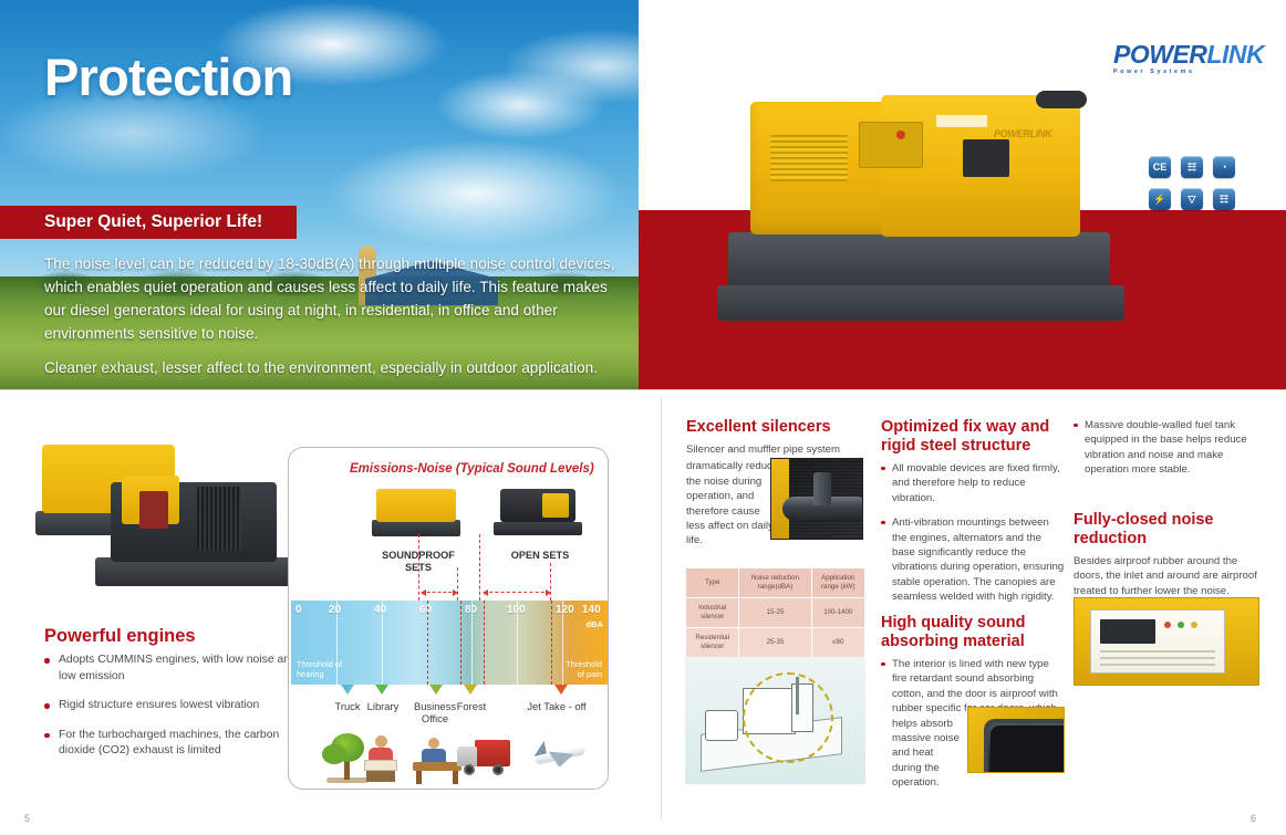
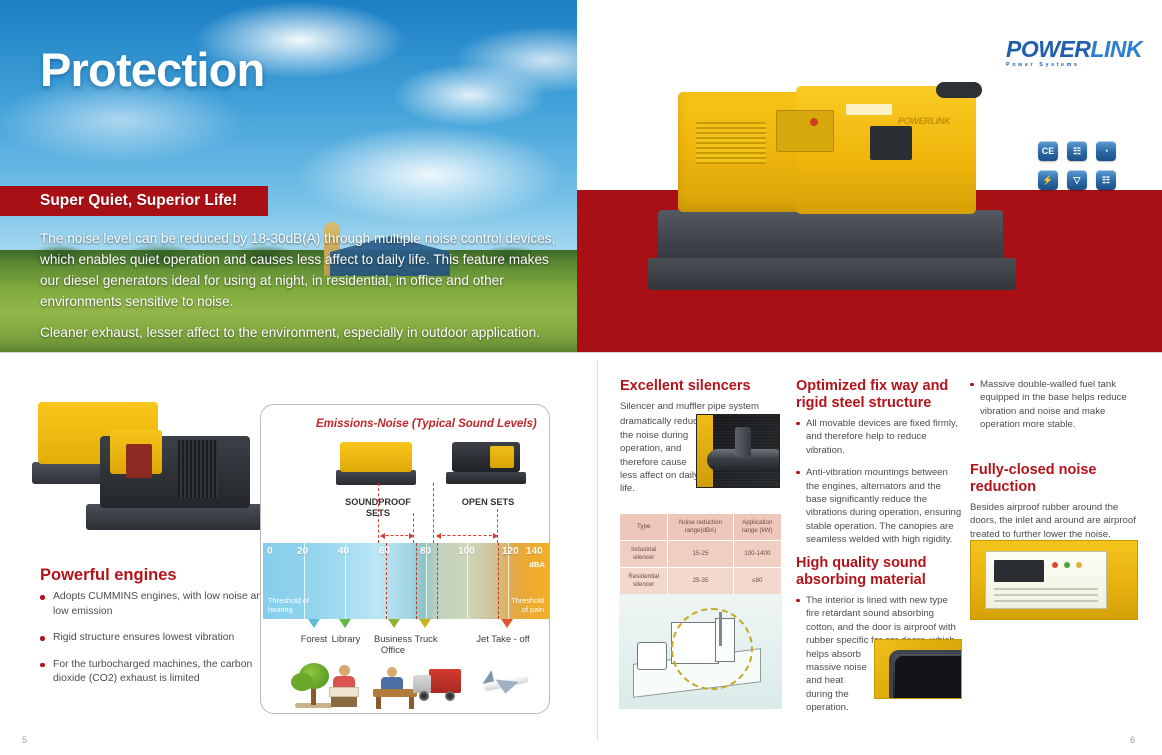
  POWERLINK
  POWERLINK
  CE
  ☷
  ◔
  ⚡
  ▽
  ☷
  Protection
  Super Quiet, Superior Life!
  The noise level can be reduced by 18-30dB(A) through multiple noise control devices, which enables quiet operation and causes less affect to daily life. This feature makes our diesel generators ideal for using at night, in residential, in office and other environments sensitive to noise.
  Cleaner exhaust, lesser affect to the environment, especially in outdoor application.
  Powerful engines
  Adopts CUMMINS engines, with low noise a low emission
  Rigid structure ensures lowest vibration
  For the turbocharged machines, the carbon dioxide (CO2) exhaust is limited
  Emissions-Noise (Typical Sound Levels)
  SOUNDPROOF
  SETS
  OPEN SETS
  0
  20
  40
  60
  80
  100
  120
  140
  dBA
  Threshold of
  hearing
  Threshold
  of pain
- Truck
+ Forest
  Library
  Business Office
- Forest
+ Truck
  Jet Take - off
  Excellent silencers
  Silencer and muffler pipe system
  dramatically redu the noise during operation, and therefore cause less affect on dail life.
  Optimized fix way and
  rigid steel structure
  All movable devices are fixed firmly, and therefore help to reduce vibration.
  Anti-vibration mountings between the engines, alternators and the base significantly reduce the vibrations during operation, ensuring stable operation. The canopies are seamless welded with high rigidity.
  High quality sound
  absorbing material
  The interior is lined with new type fire retardant sound absorbing cotton, and the door is airproof with rubber specific f
  helps absorb massive noise and heat during the operation.
  Massive double-walled fuel tank equipped in the base helps reduce vibration and noise and make operation more stable.
  Fully-closed noise
  reduction
  Besides airproof rubber around the doors, the inlet and around are airproof treated to further lower the noise.
  5
  6
